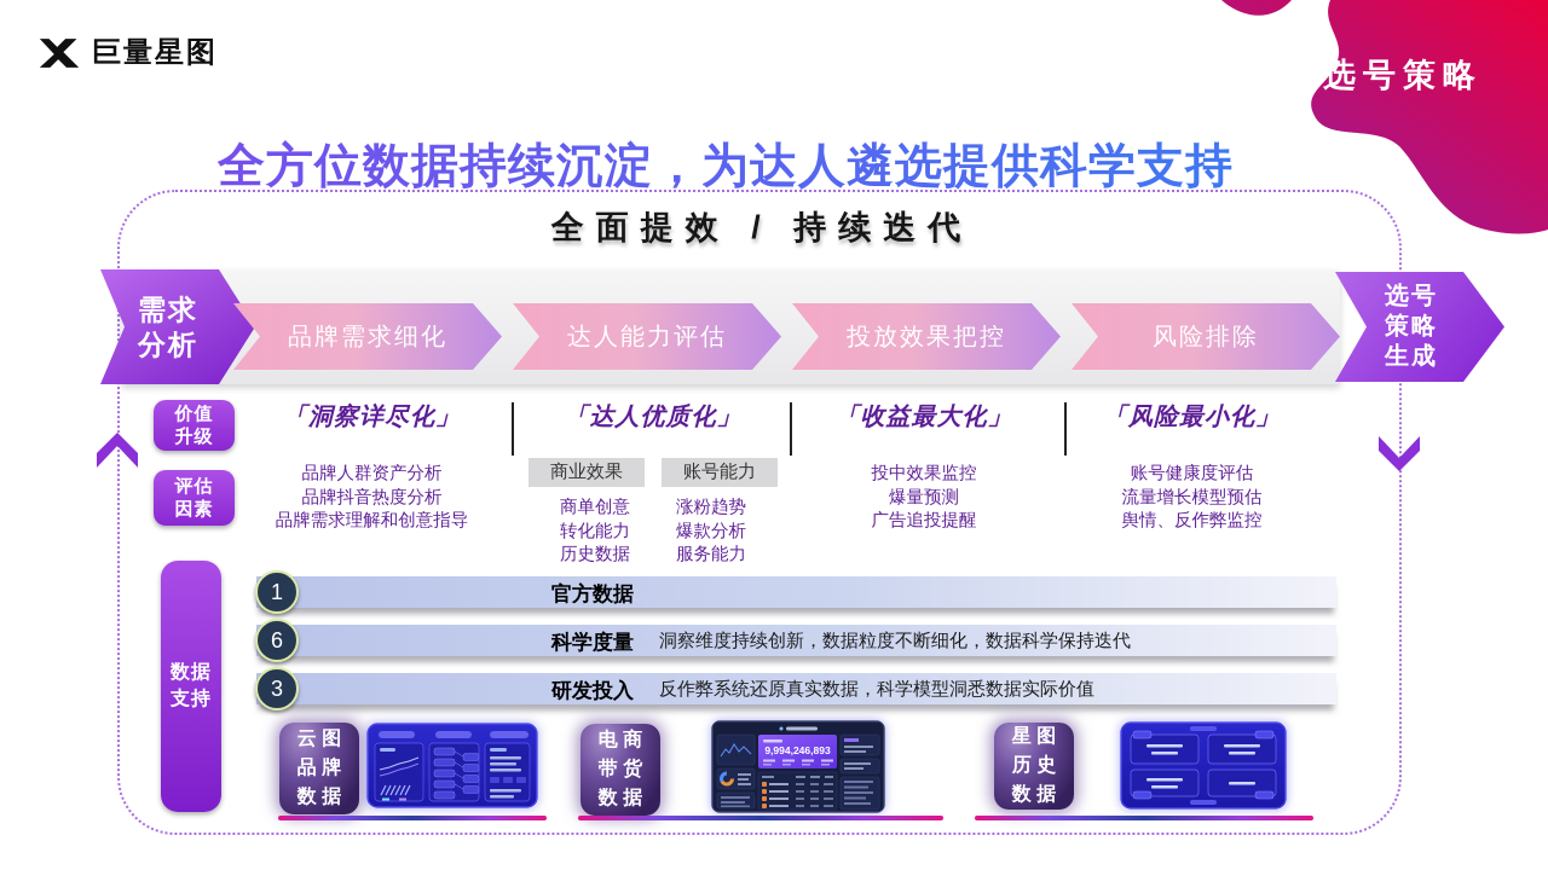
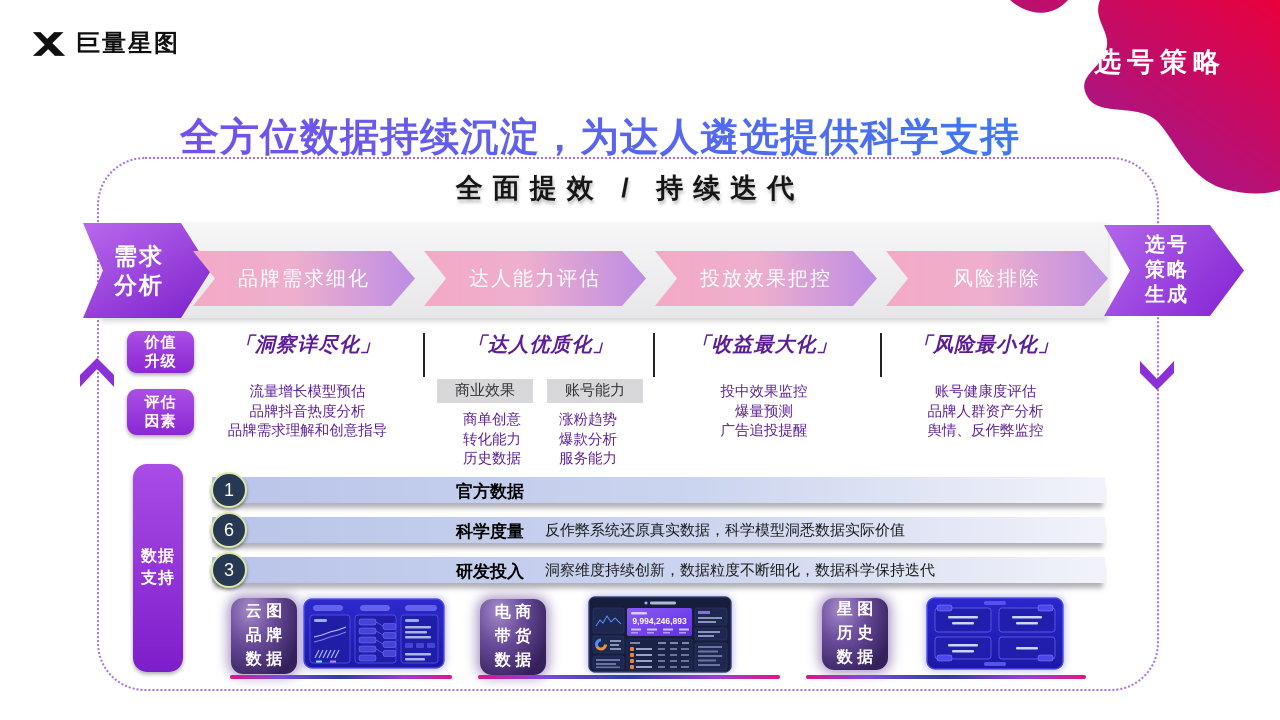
  巨量星图
  选号策略
  全方位数据持续沉淀，为达人遴选提供科学支持
  全面提效 / 持续迭代
  需求
  分析
  品牌需求细化
  达人能力评估
  投放效果把控
  风险排除
  选号
  策略
  生成
  价值
  升级
  评估
  因素
  数据
  支持
  「洞察详尽化」
- 品牌人群资产分析
+ 流量增长模型预估
  品牌抖音热度分析
  品牌需求理解和创意指导
  「达人优质化」
  商业效果
  账号能力
  商单创意
  转化能力
  历史数据
  涨粉趋势
  爆款分析
  服务能力
  「收益最大化」
  投中效果监控
  爆量预测
  广告追投提醒
  「风险最小化」
  账号健康度评估
- 流量增长模型预估
+ 品牌人群资产分析
  舆情、反作弊监控
  1
  官方数据
  6
  科学度量
- 洞察维度持续创新，数据粒度不断细化，数据科学保持迭代
+ 反作弊系统还原真实数据，科学模型洞悉数据实际价值
  3
  研发投入
- 反作弊系统还原真实数据，科学模型洞悉数据实际价值
+ 洞察维度持续创新，数据粒度不断细化，数据科学保持迭代
  云 图
  品 牌
  数 据
  电 商
  带 货
  数 据
  9,994,246,893
  星 图
  历 史
  数 据
